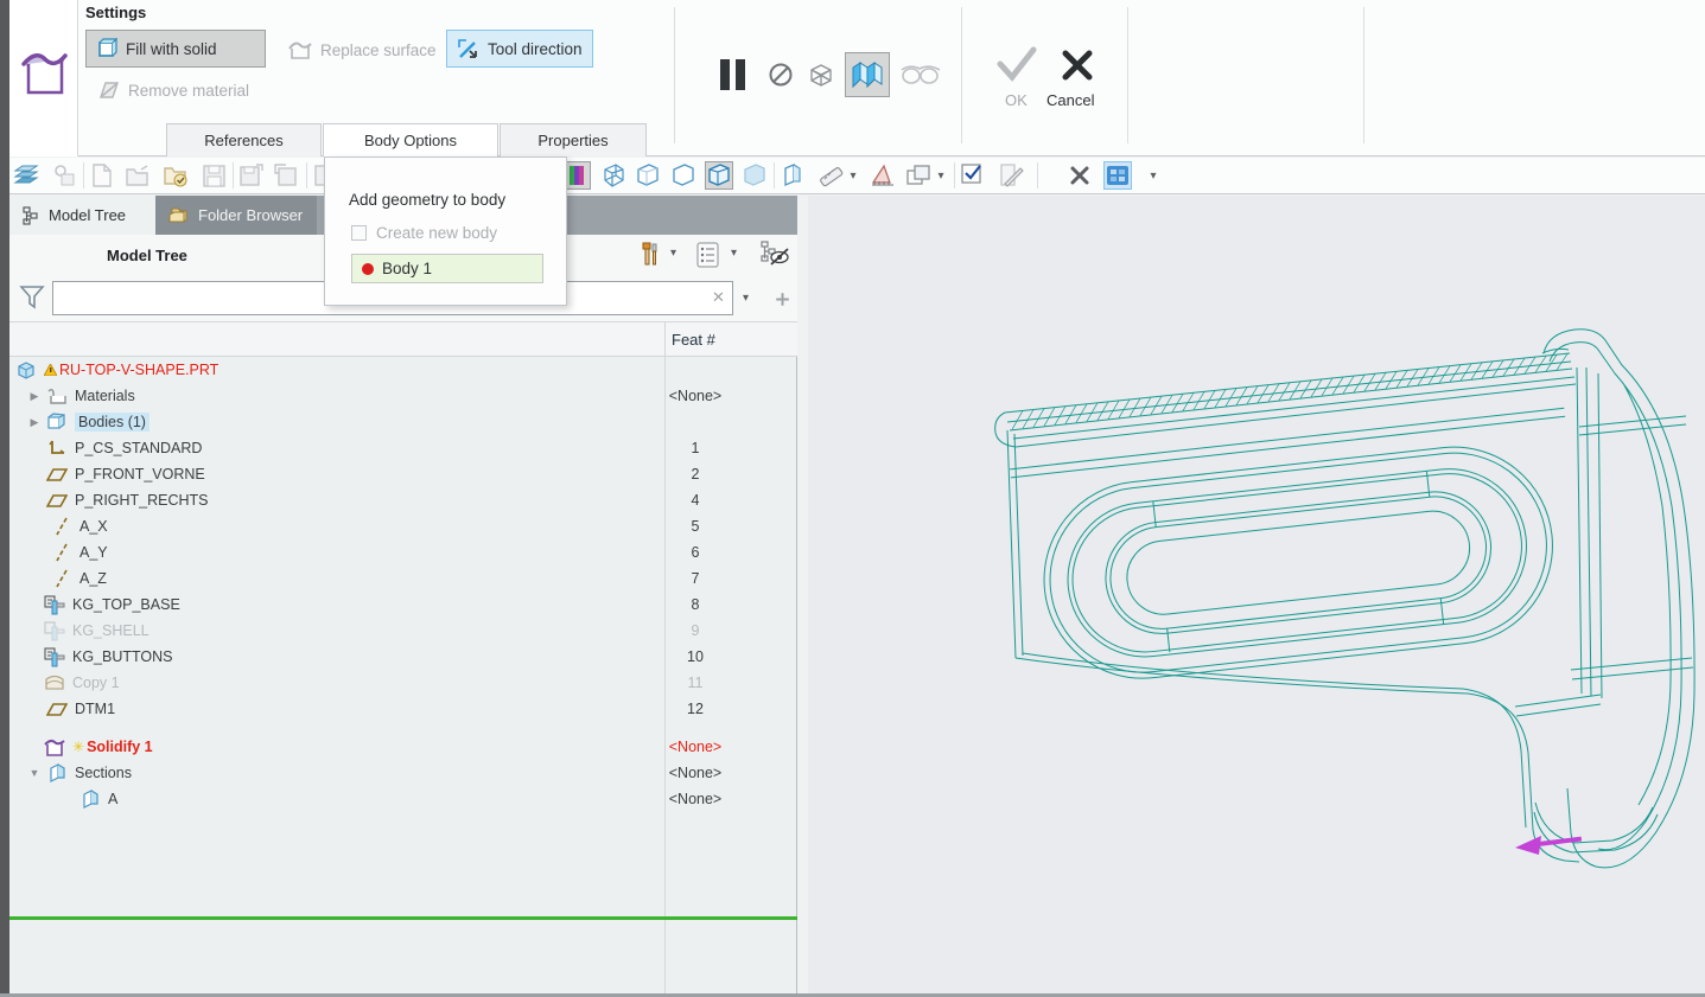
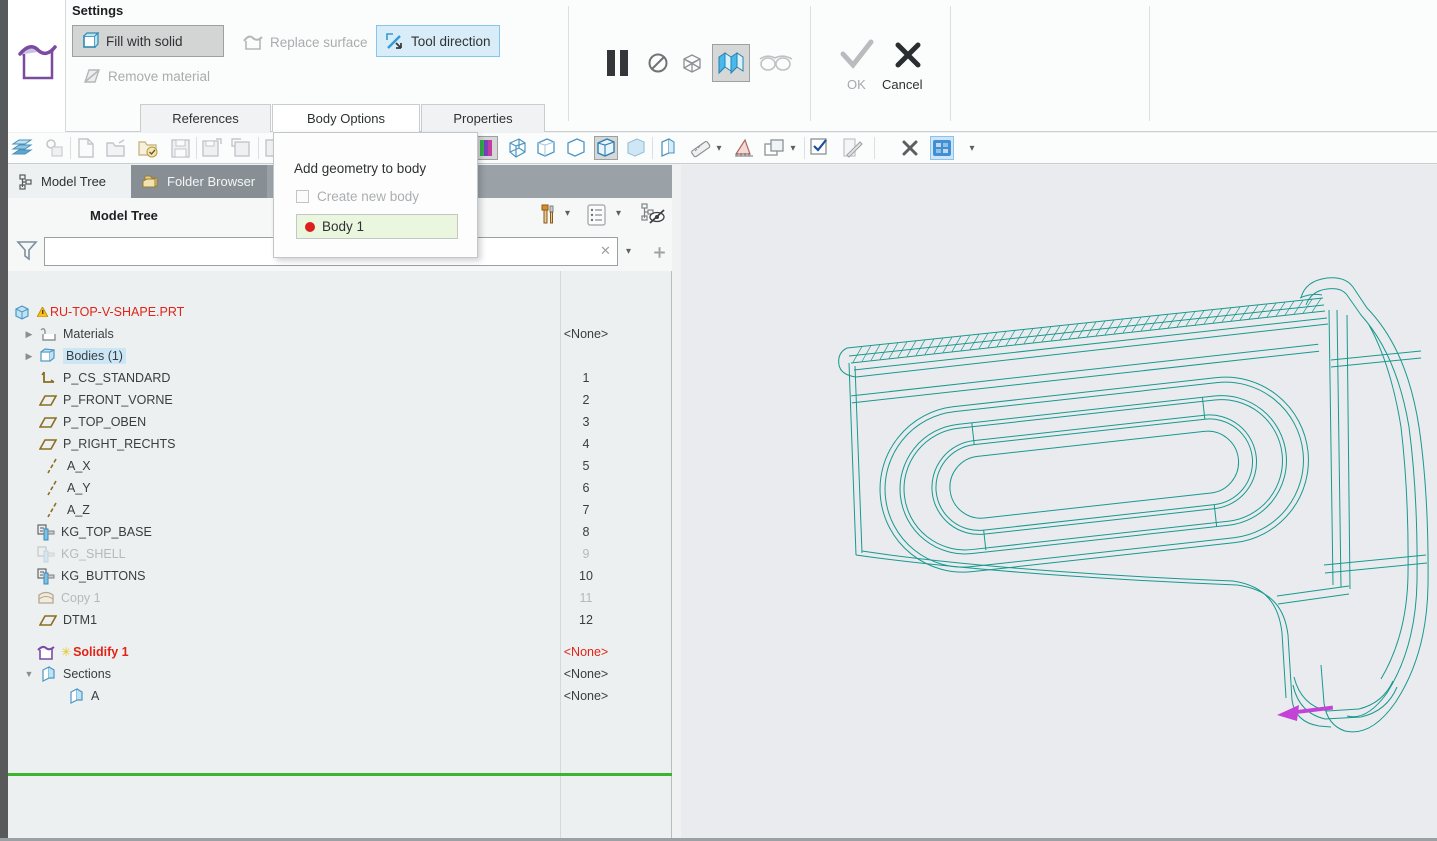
  Settings
  Fill with solid
  Replace surface
  Tool direction
  Remove material
  OK
  Cancel
  References
  Body Options
  Properties
  ▾
  ▾
  ▾
  Model Tree
  Folder Browser
  Model Tree
  ▾
  ▾
  ✕
  ▾
  ＋
- Feat #
  RU-TOP-V-SHAPE.PRT
  ▶
  Materials
  <None>
  ▶
  Bodies (1)
  P_CS_STANDARD
  1
  P_FRONT_VORNE
  2
+ P_TOP_OBEN
+ 3
  P_RIGHT_RECHTS
  4
  A_X
  5
  A_Y
  6
  A_Z
  7
  KG_TOP_BASE
  8
  KG_SHELL
  9
  KG_BUTTONS
  10
  Copy 1
  11
  DTM1
  12
  ✳
  Solidify 1
  <None>
  ▼
  Sections
  <None>
  A
  <None>
  Add geometry to body
  Create new body
  Body 1
